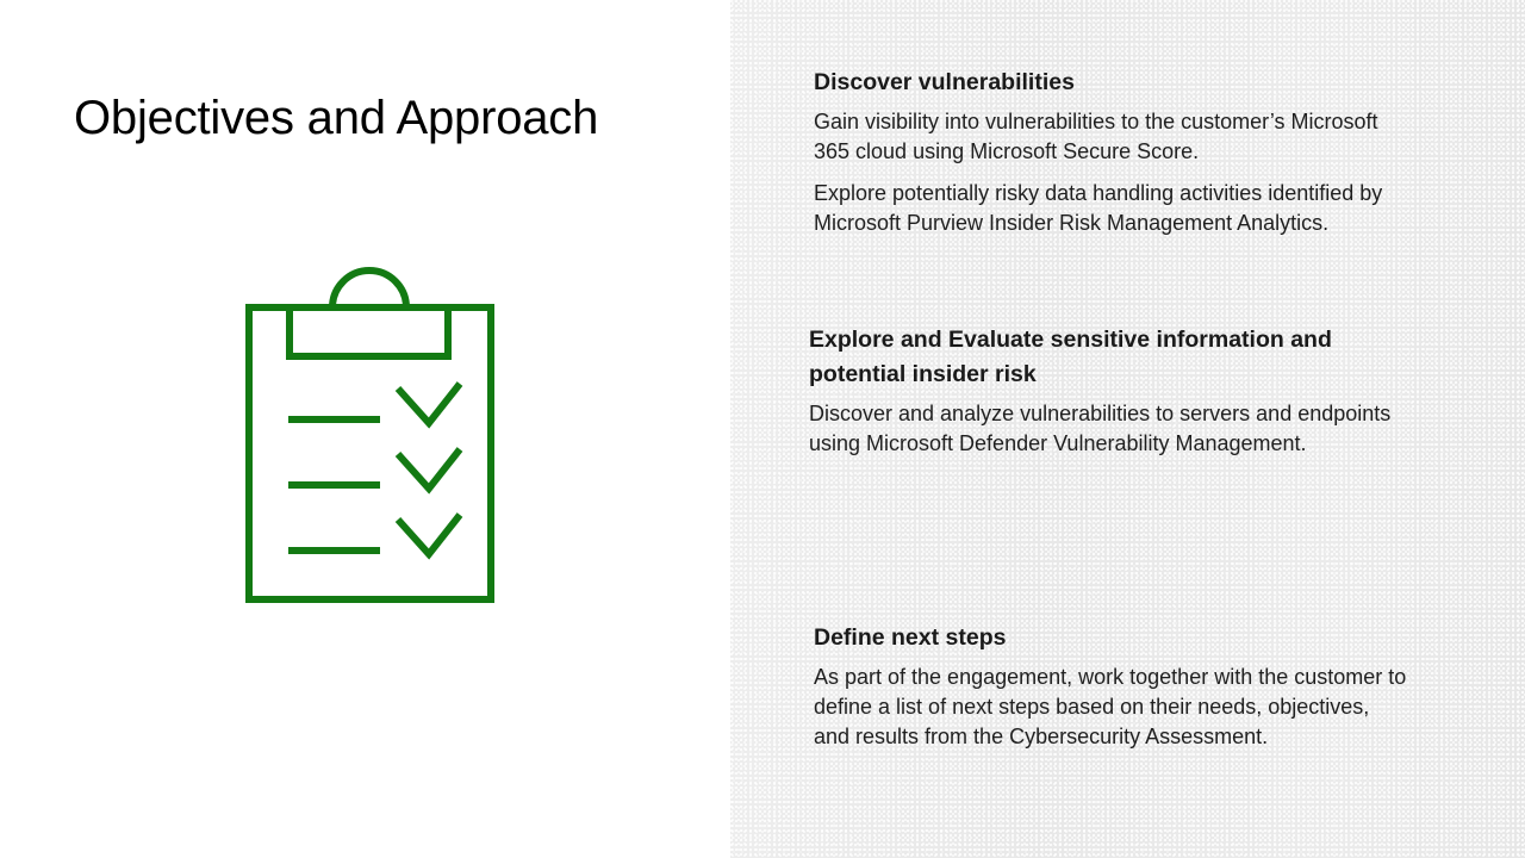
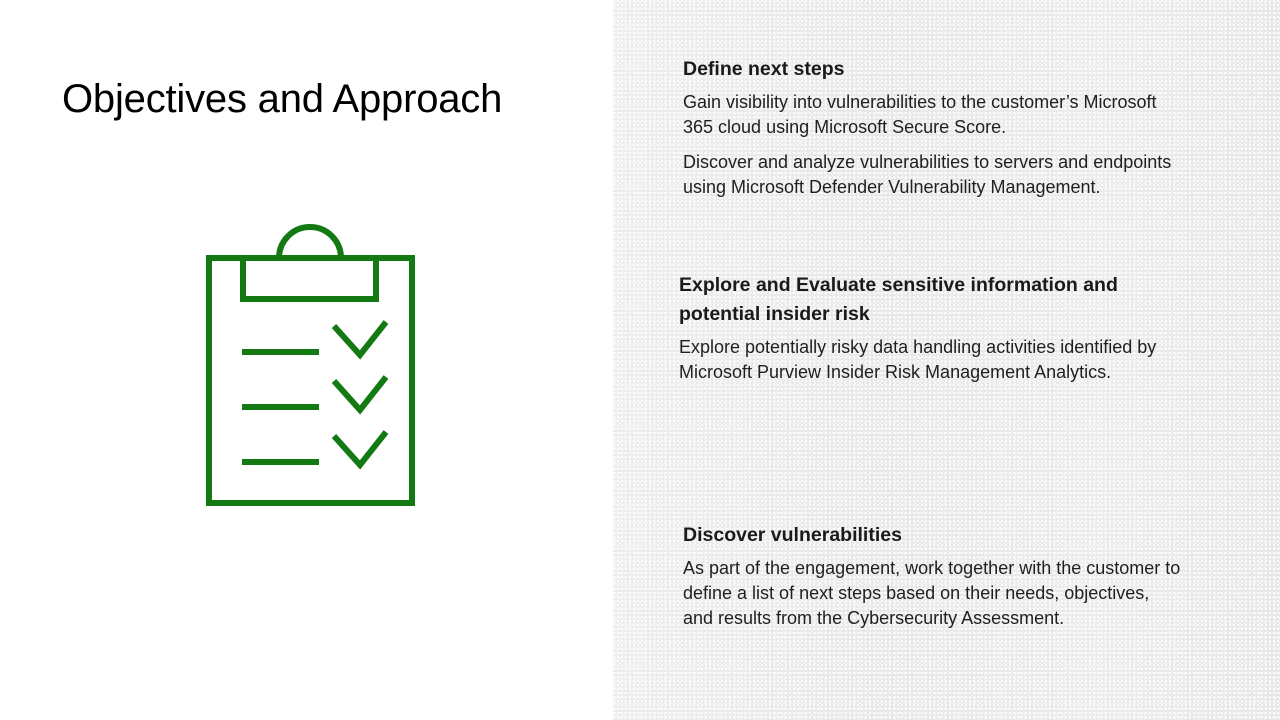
  Objectives and Approach
- Discover vulnerabilities
+ Define next steps
  Gain visibility into vulnerabilities to the customer’s Microsoft 365 cloud using Microsoft Secure Score.
- Explore potentially risky data handling activities identified by Microsoft Purview Insider Risk Management Analytics.
+ Discover and analyze vulnerabilities to servers and endpoints using Microsoft Defender Vulnerability Management.
  Explore and Evaluate sensitive information and potential insider risk
- Discover and analyze vulnerabilities to servers and endpoints using Microsoft Defender Vulnerability Management.
+ Explore potentially risky data handling activities identified by Microsoft Purview Insider Risk Management Analytics.
- Define next steps
+ Discover vulnerabilities
  As part of the engagement, work together with the customer to define a list of next steps based on their needs, objectives, and results from the Cybersecurity Assessment.
